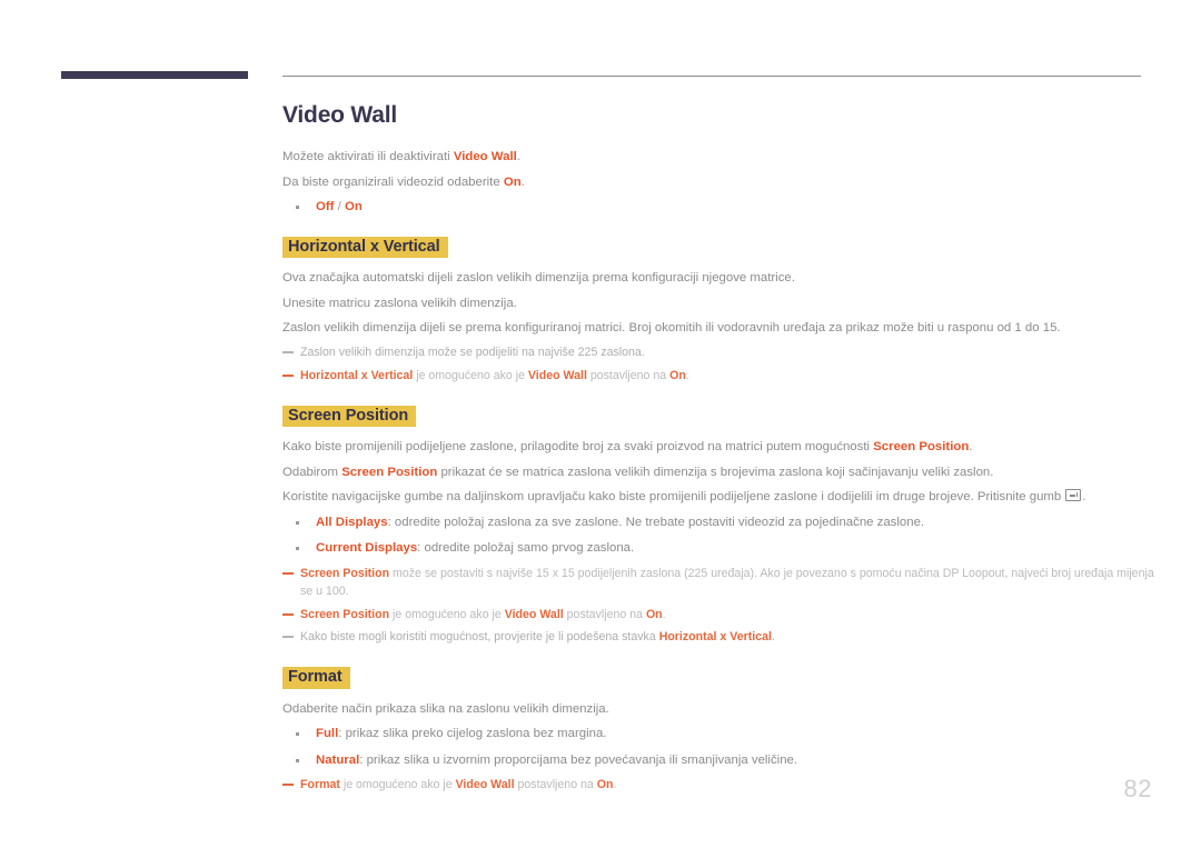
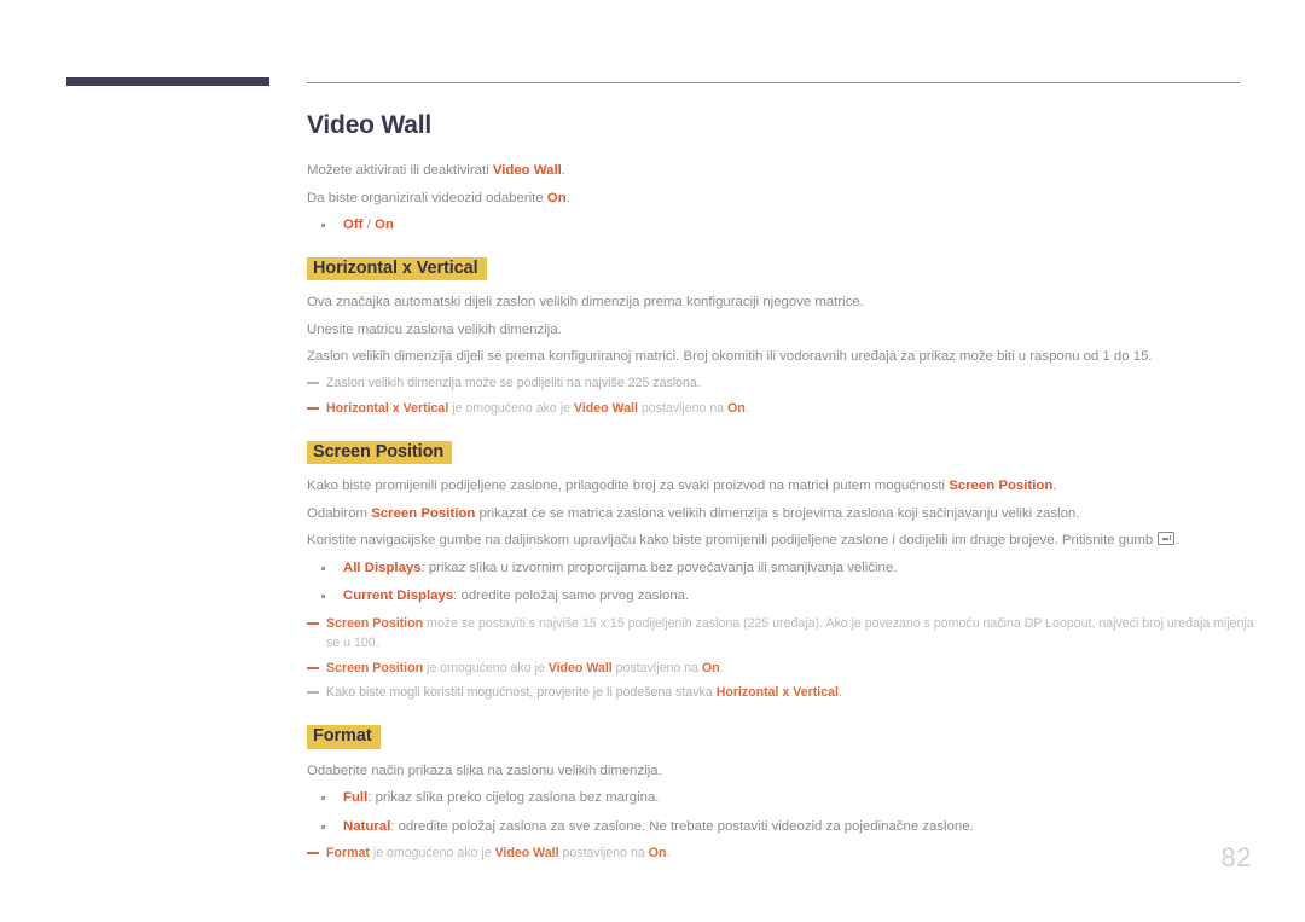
  Video Wall
  Možete aktivirati ili deaktivirati Video Wall.
  Da biste organizirali videozid odaberite On.
  Off / On
  Horizontal x Vertical
  Ova značajka automatski dijeli zaslon velikih dimenzija prema konfiguraciji njegove matrice.
  Unesite matricu zaslona velikih dimenzija.
  Zaslon velikih dimenzija dijeli se prema konfiguriranoj matrici. Broj okomitih ili vodoravnih uređaja za prikaz može biti u rasponu od 1 do 15.
  Zaslon velikih dimenzija može se podijeliti na najviše 225 zaslona.
  Horizontal x Vertical je omogućeno ako je Video Wall postavljeno na On.
  Screen Position
  Kako biste promijenili podijeljene zaslone, prilagodite broj za svaki proizvod na matrici putem mogućnosti Screen Position.
  Odabirom Screen Position prikazat će se matrica zaslona velikih dimenzija s brojevima zaslona koji sačinjavanju veliki zaslon.
  Koristite navigacijske gumbe na daljinskom upravljaču kako biste promijenili podijeljene zaslone i dodijelili im druge brojeve. Pritisnite gumb .
- All Displays: odredite položaj zaslona za sve zaslone. Ne trebate postaviti videozid za pojedinačne zaslone.
+ All Displays: prikaz slika u izvornim proporcijama bez povećavanja ili smanjivanja veličine.
  Current Displays: odredite položaj samo prvog zaslona.
  Screen Position može se postaviti s najviše 15 x 15 podijeljenih zaslona (225 uređaja). Ako je povezano s pomoću načina DP Loopout, najveći broj uređaja mijenja se u 100.
  Screen Position je omogućeno ako je Video Wall postavljeno na On.
  Kako biste mogli koristiti mogućnost, provjerite je li podešena stavka Horizontal x Vertical.
  Format
  Odaberite način prikaza slika na zaslonu velikih dimenzija.
  Full: prikaz slika preko cijelog zaslona bez margina.
- Natural: prikaz slika u izvornim proporcijama bez povećavanja ili smanjivanja veličine.
+ Natural: odredite položaj zaslona za sve zaslone. Ne trebate postaviti videozid za pojedinačne zaslone.
  Format je omogućeno ako je Video Wall postavljeno na On.
  82
